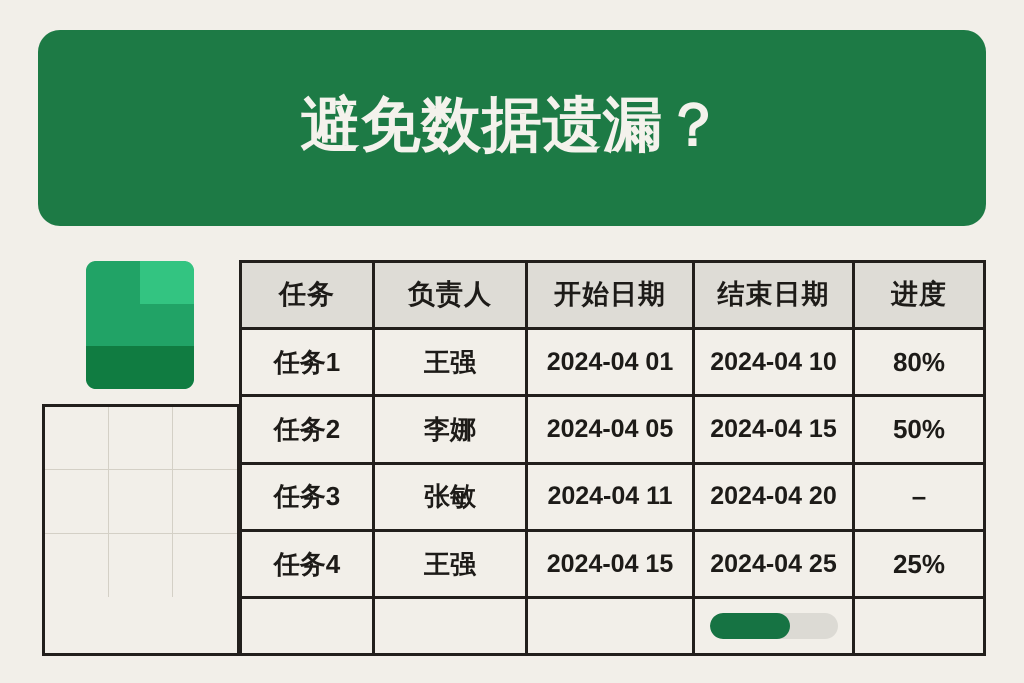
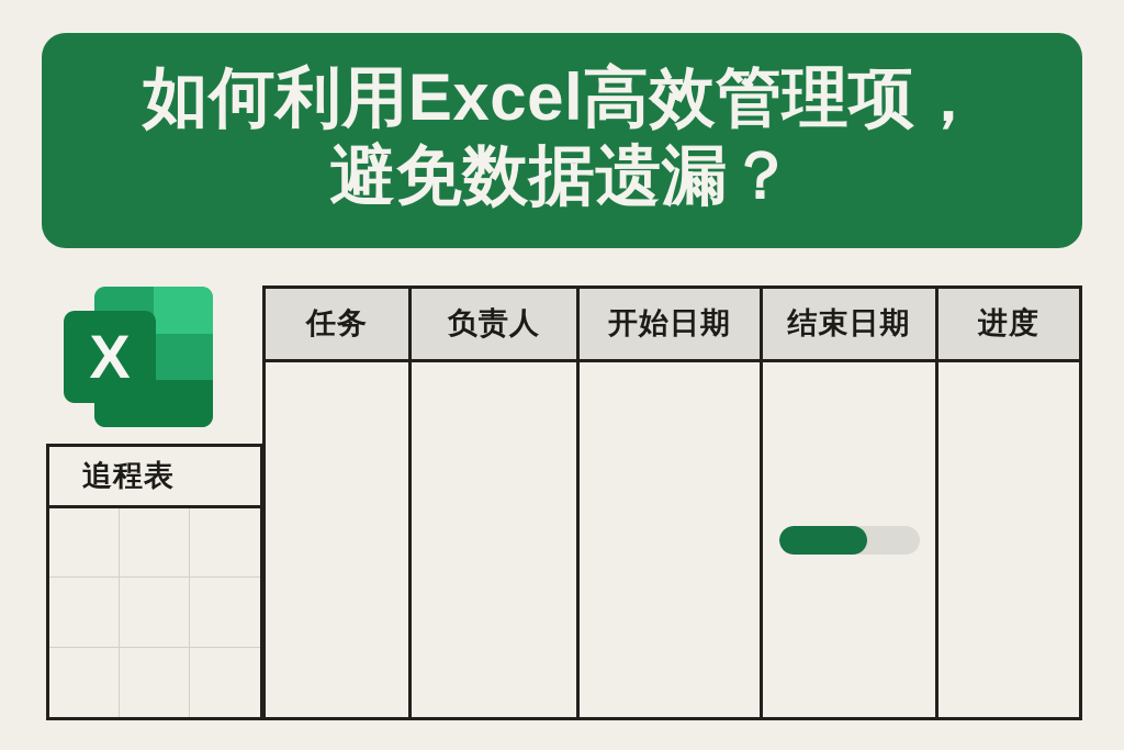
+ 如何利用Excel高效管理项，
  避免数据遗漏？
+ X
+ 追程表
  任务	负责人	开始日期	结束日期	进度
- 任务1	王强	2024-04 01	2024-04 10	80%
- 任务2	李娜	2024-04 05	2024-04 15	50%
- 任务3	张敏	2024-04 11	2024-04 20	–
- 任务4	王强	2024-04 15	2024-04 25	25%
